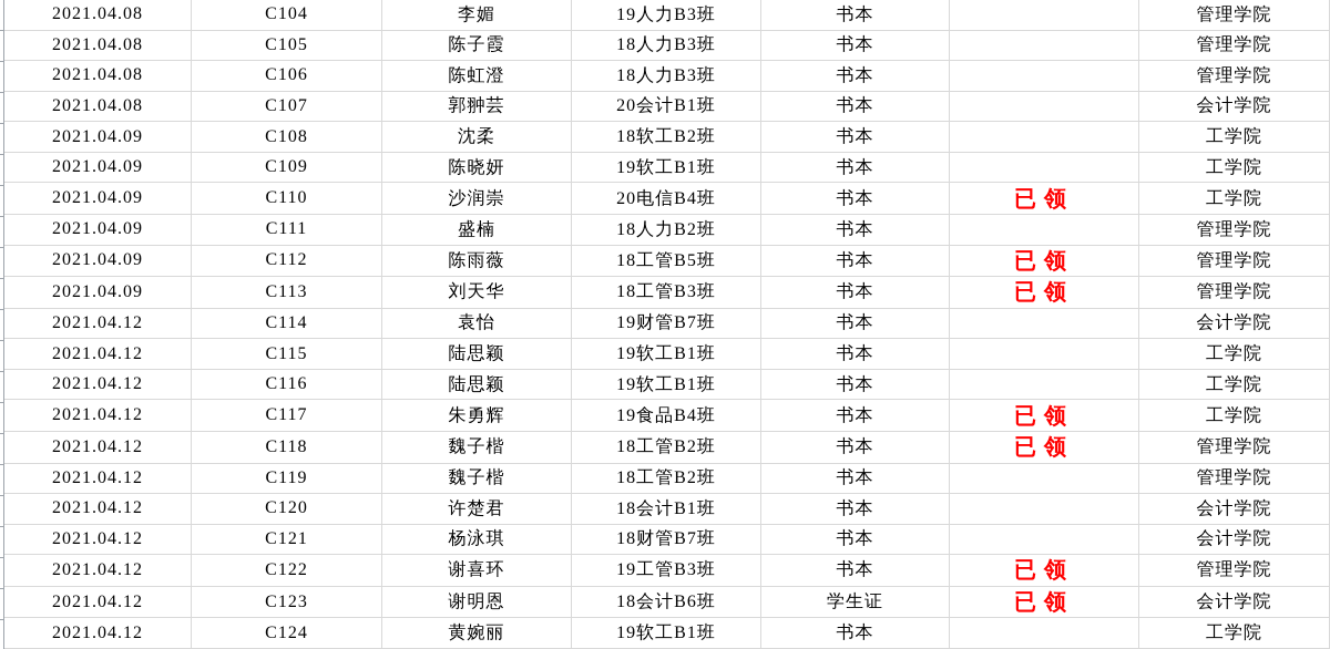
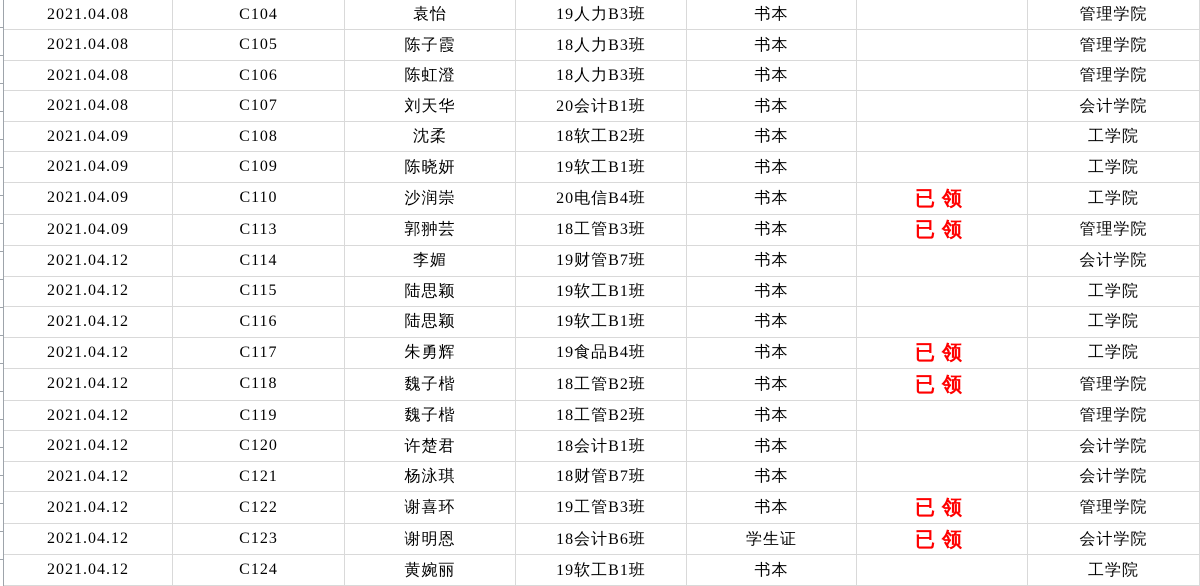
- 2021.04.08	C104	李媚	19人力B3班	书本		管理学院
+ 2021.04.08	C104	袁怡	19人力B3班	书本		管理学院
  2021.04.08	C105	陈子霞	18人力B3班	书本		管理学院
  2021.04.08	C106	陈虹澄	18人力B3班	书本		管理学院
- 2021.04.08	C107	郭翀芸	20会计B1班	书本		会计学院
+ 2021.04.08	C107	刘天华	20会计B1班	书本		会计学院
  2021.04.09	C108	沈柔	18软工B2班	书本		工学院
  2021.04.09	C109	陈晓妍	19软工B1班	书本		工学院
  2021.04.09	C110	沙润崇	20电信B4班	书本	已领	工学院
- 2021.04.09	C111	盛楠	18人力B2班	书本		管理学院
- 2021.04.09	C112	陈雨薇	18工管B5班	书本	已领	管理学院
- 2021.04.09	C113	刘天华	18工管B3班	书本	已领	管理学院
+ 2021.04.09	C113	郭翀芸	18工管B3班	书本	已领	管理学院
- 2021.04.12	C114	袁怡	19财管B7班	书本		会计学院
+ 2021.04.12	C114	李媚	19财管B7班	书本		会计学院
  2021.04.12	C115	陆思颖	19软工B1班	书本		工学院
  2021.04.12	C116	陆思颖	19软工B1班	书本		工学院
  2021.04.12	C117	朱勇辉	19食品B4班	书本	已领	工学院
  2021.04.12	C118	魏子楷	18工管B2班	书本	已领	管理学院
  2021.04.12	C119	魏子楷	18工管B2班	书本		管理学院
  2021.04.12	C120	许楚君	18会计B1班	书本		会计学院
  2021.04.12	C121	杨泳琪	18财管B7班	书本		会计学院
  2021.04.12	C122	谢喜环	19工管B3班	书本	已领	管理学院
  2021.04.12	C123	谢明恩	18会计B6班	学生证	已领	会计学院
  2021.04.12	C124	黄婉丽	19软工B1班	书本		工学院
